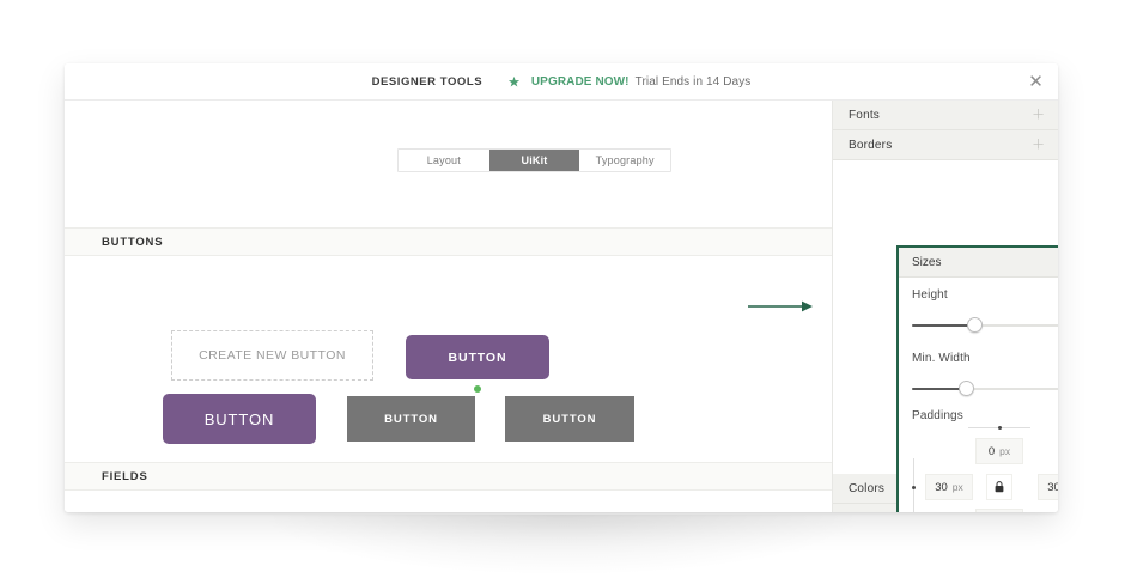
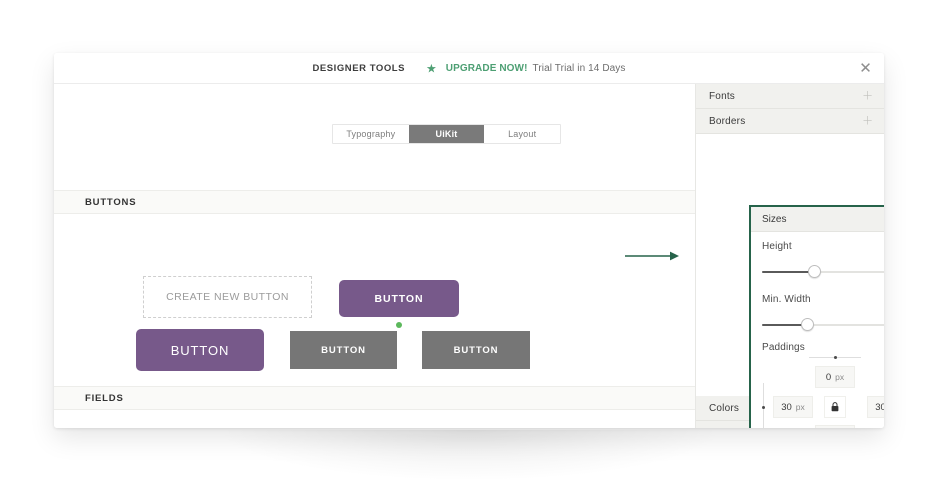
  DESIGNER TOOLS
  ★
  UPGRADE NOW!
- Trial Ends in 14 Days
+ Trial Trial in 14 Days
  ✕
- Layout
+ Typography
  UiKit
- Typography
+ Layout
  BUTTONS
  CREATE NEW BUTTON
  BUTTON
  BUTTON
  BUTTON
  BUTTON
  FIELDS
  Fonts
  +
  Borders
  +
  Colors
  Sizes
  Height
  Min. Width
  Paddings
  0
  px
  30
  px
  30
